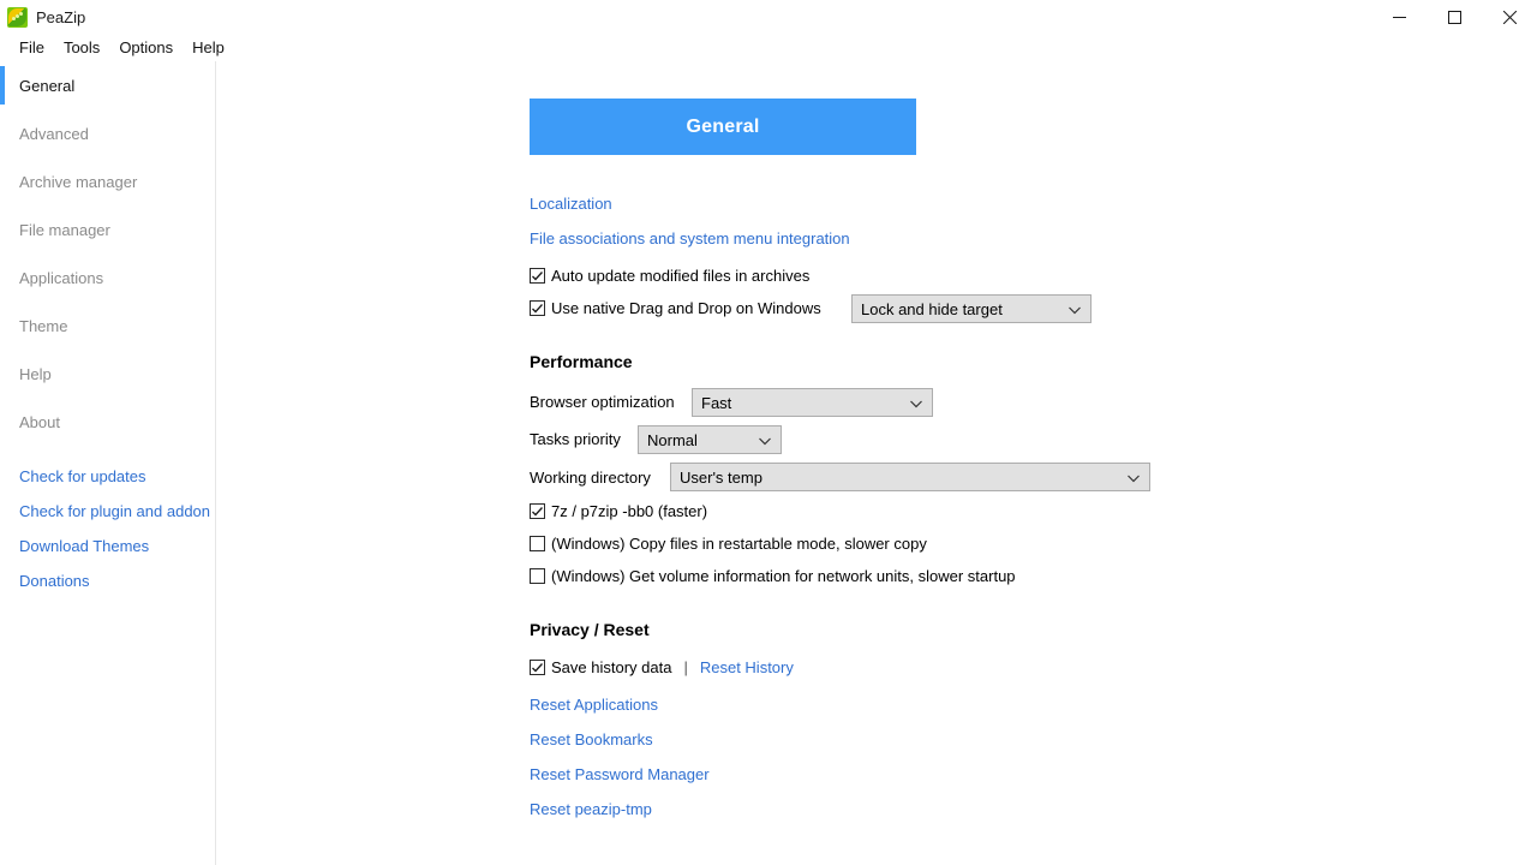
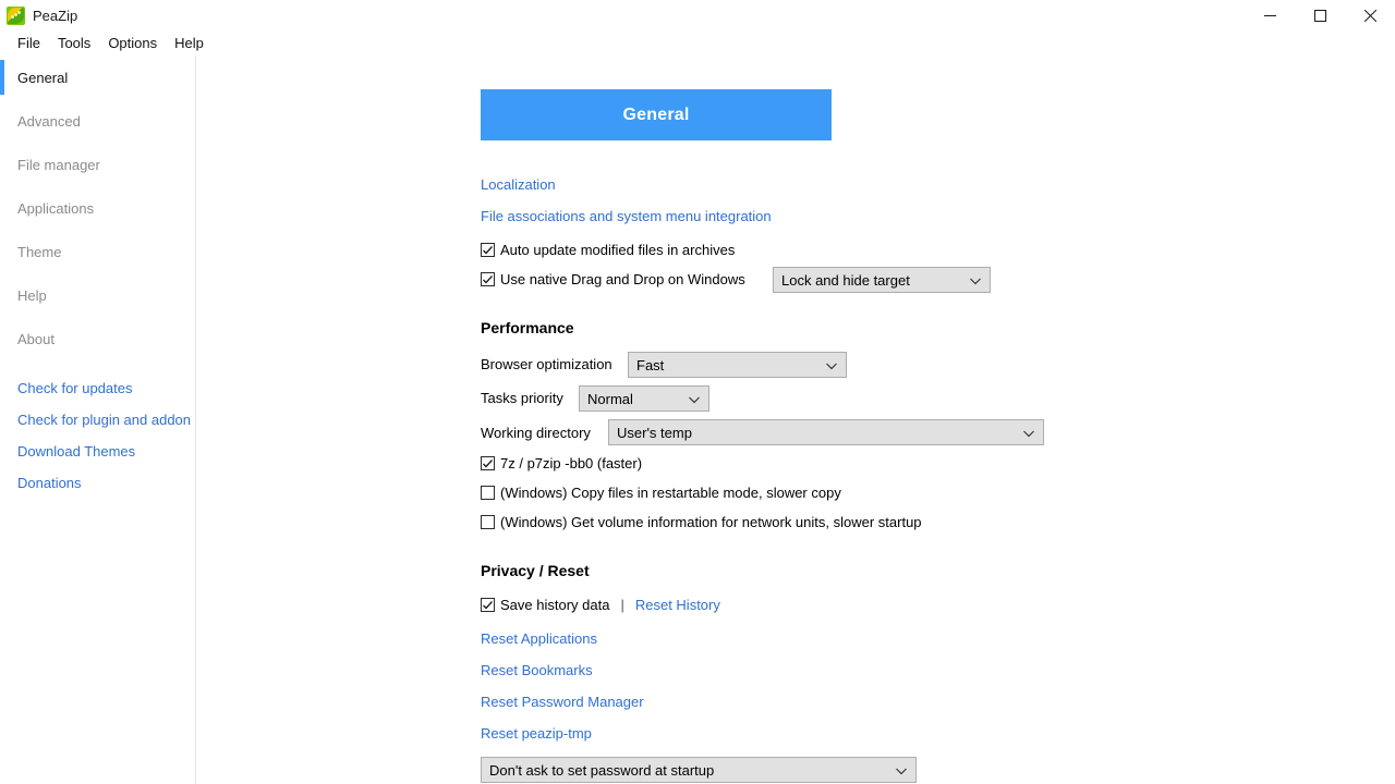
  PeaZip
  File
  Tools
  Options
  Help
  General
  Advanced
- Archive manager
  File manager
  Applications
  Theme
  Help
  About
  Check for updates
  Check for plugin and addon
  Download Themes
  Donations
  General
  Localization
  File associations and system menu integration
  Auto update modified files in archives
  Use native Drag and Drop on Windows
  Lock and hide target
  Performance
  Browser optimization
  Fast
  Tasks priority
  Normal
  Working directory
  User's temp
  7z / p7zip -bb0 (faster)
  (Windows) Copy files in restartable mode, slower copy
  (Windows) Get volume information for network units, slower startup
  Privacy / Reset
  Save history data
  |
  Reset History
  Reset Applications
  Reset Bookmarks
  Reset Password Manager
  Reset peazip-tmp
+ Don't ask to set password at startup
